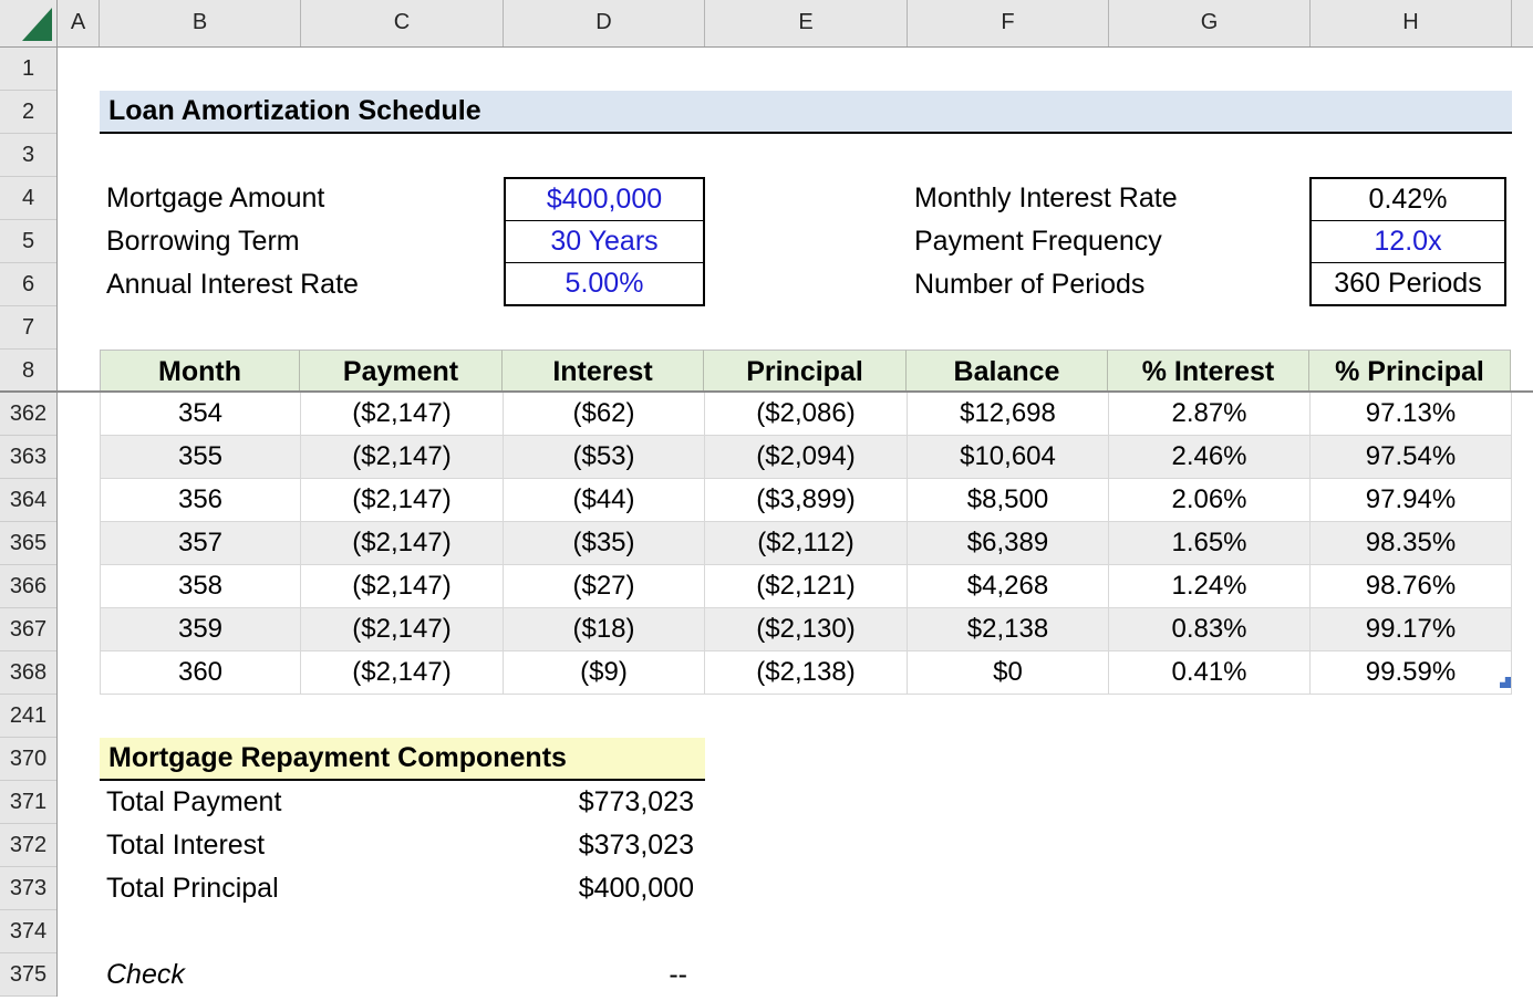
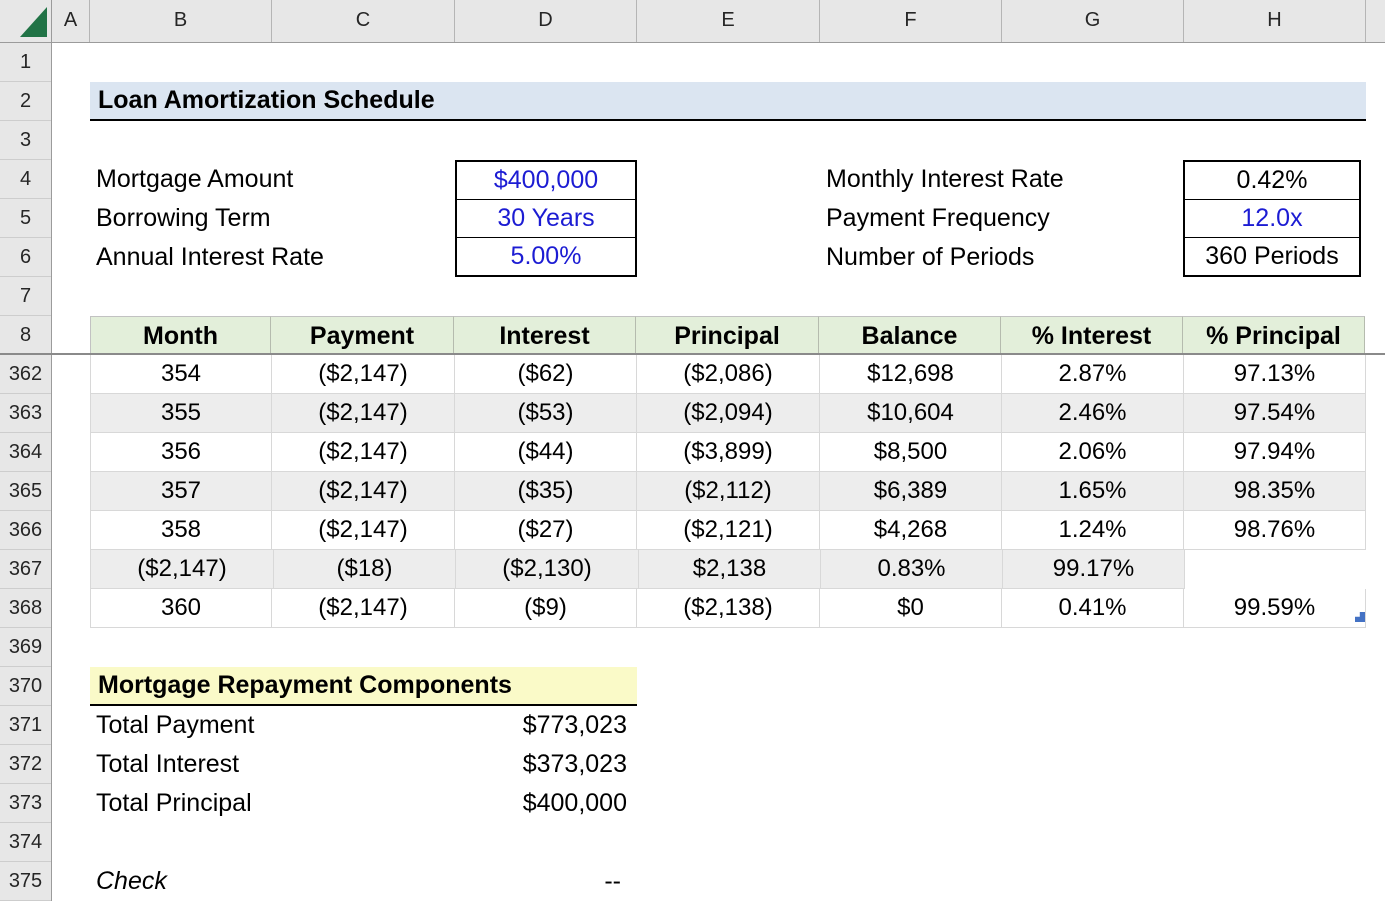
  A
  B
  C
  D
  E
  F
  G
  H
  1
  2
  3
  4
  5
  6
  7
  8
  362
  363
  364
  365
  366
  367
  368
- 241
+ 369
  370
  371
  372
  373
  374
  375
  Loan Amortization Schedule
  Mortgage Amount
  Borrowing Term
  Annual Interest Rate
  $400,000
  30 Years
  5.00%
  Monthly Interest Rate
  Payment Frequency
  Number of Periods
  0.42%
  12.0x
  360 Periods
  Month
  Payment
  Interest
  Principal
  Balance
  % Interest
  % Principal
  354
  ($2,147)
  ($62)
  ($2,086)
  $12,698
  2.87%
  97.13%
  355
  ($2,147)
  ($53)
  ($2,094)
  $10,604
  2.46%
  97.54%
  356
  ($2,147)
  ($44)
  ($3,899)
  $8,500
  2.06%
  97.94%
  357
  ($2,147)
  ($35)
  ($2,112)
  $6,389
  1.65%
  98.35%
  358
  ($2,147)
  ($27)
  ($2,121)
  $4,268
  1.24%
  98.76%
- 359
  ($2,147)
  ($18)
  ($2,130)
  $2,138
  0.83%
  99.17%
  360
  ($2,147)
  ($9)
  ($2,138)
  $0
  0.41%
  99.59%
  Mortgage Repayment Components
  Total Payment
  $773,023
  Total Interest
  $373,023
  Total Principal
  $400,000
  Check
  --
